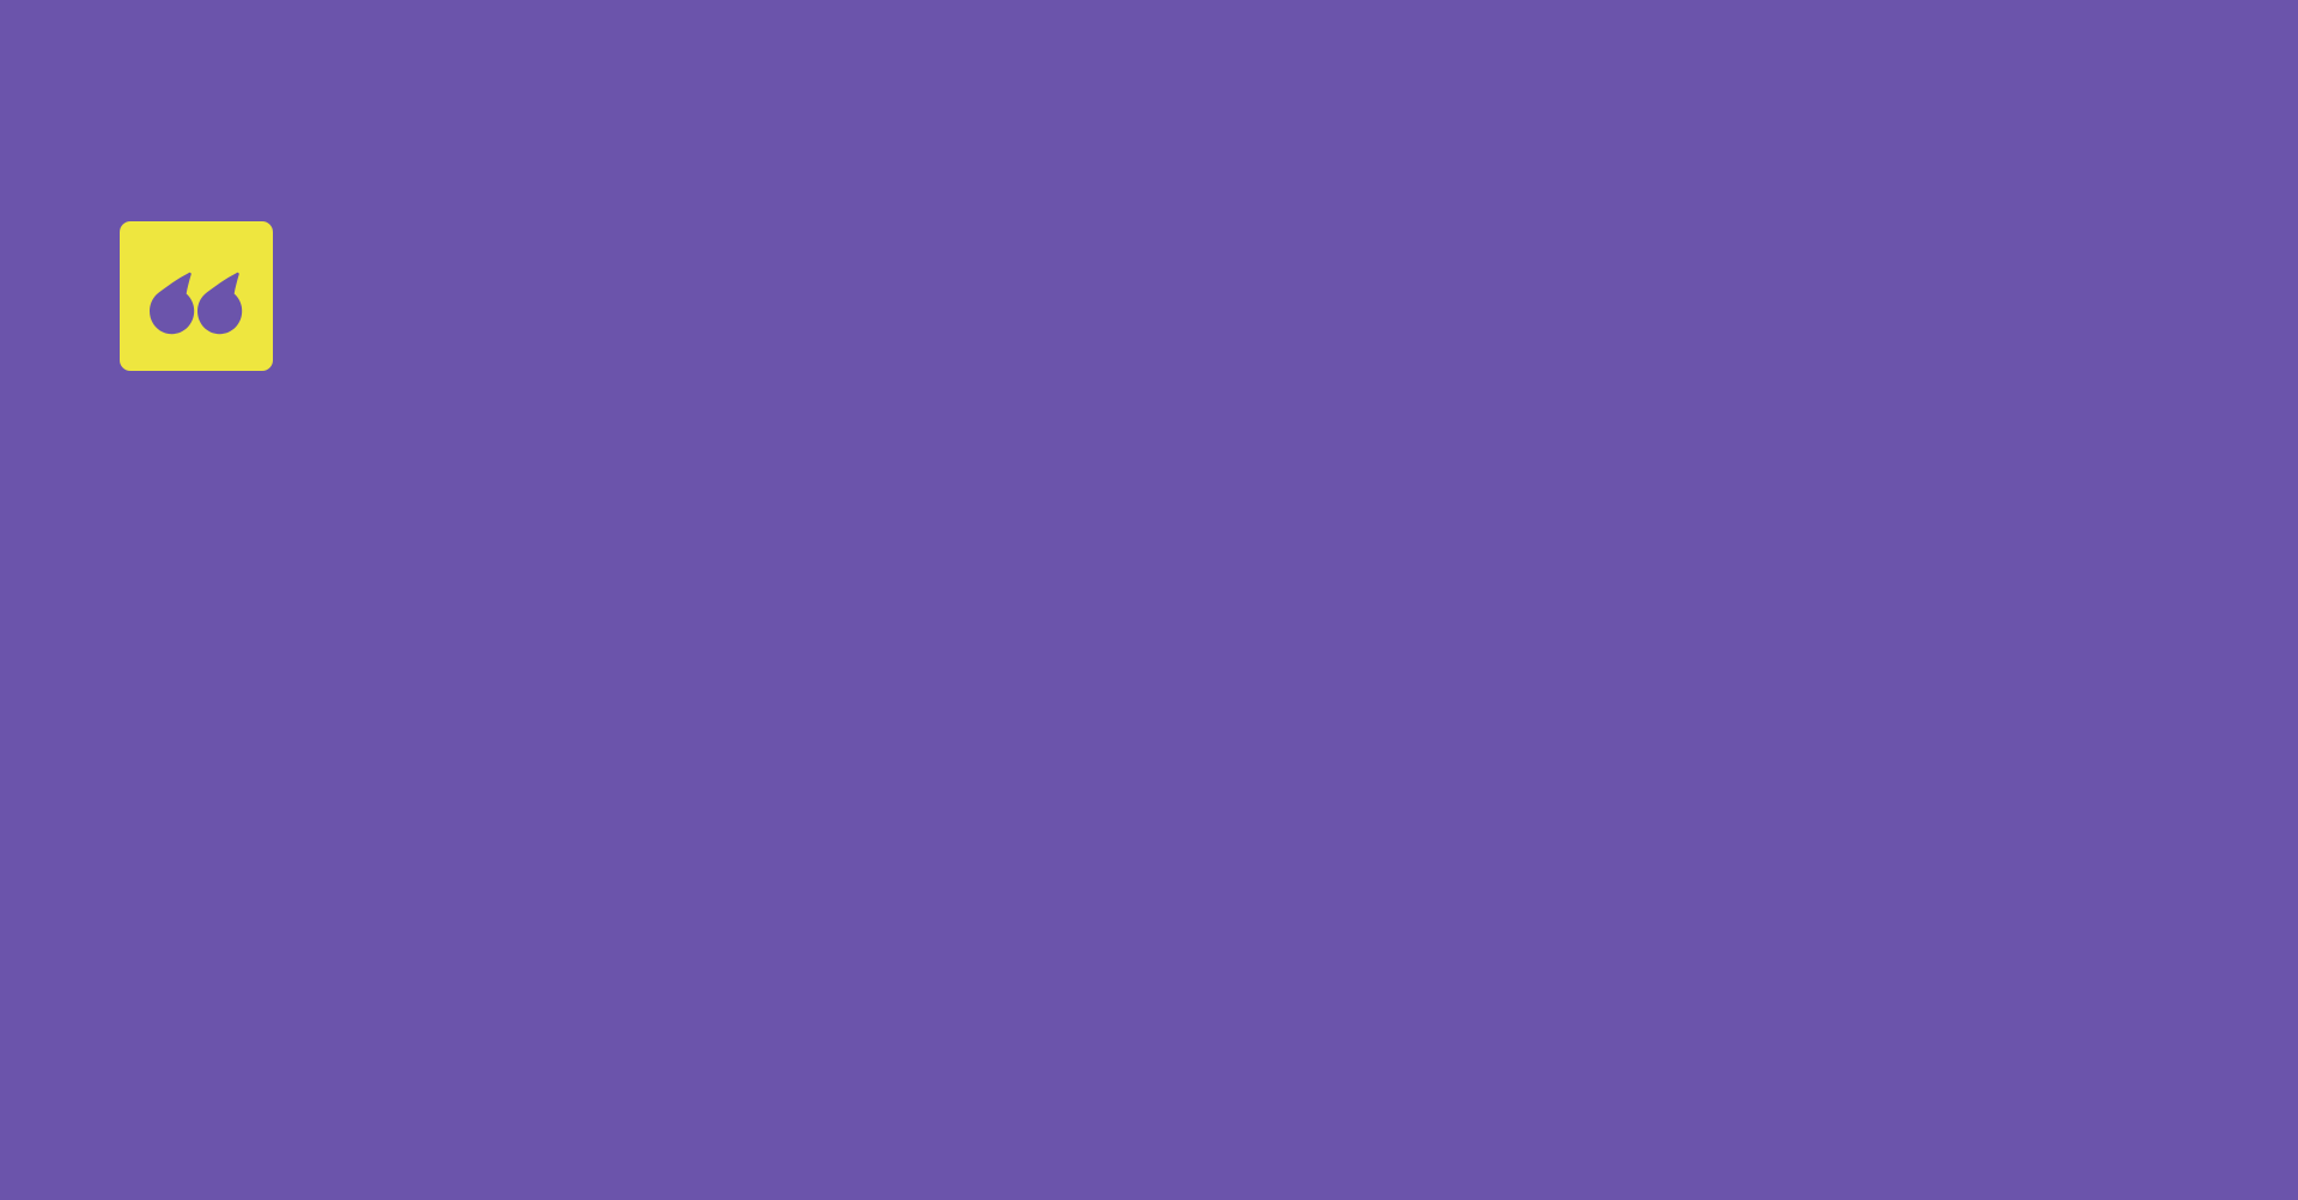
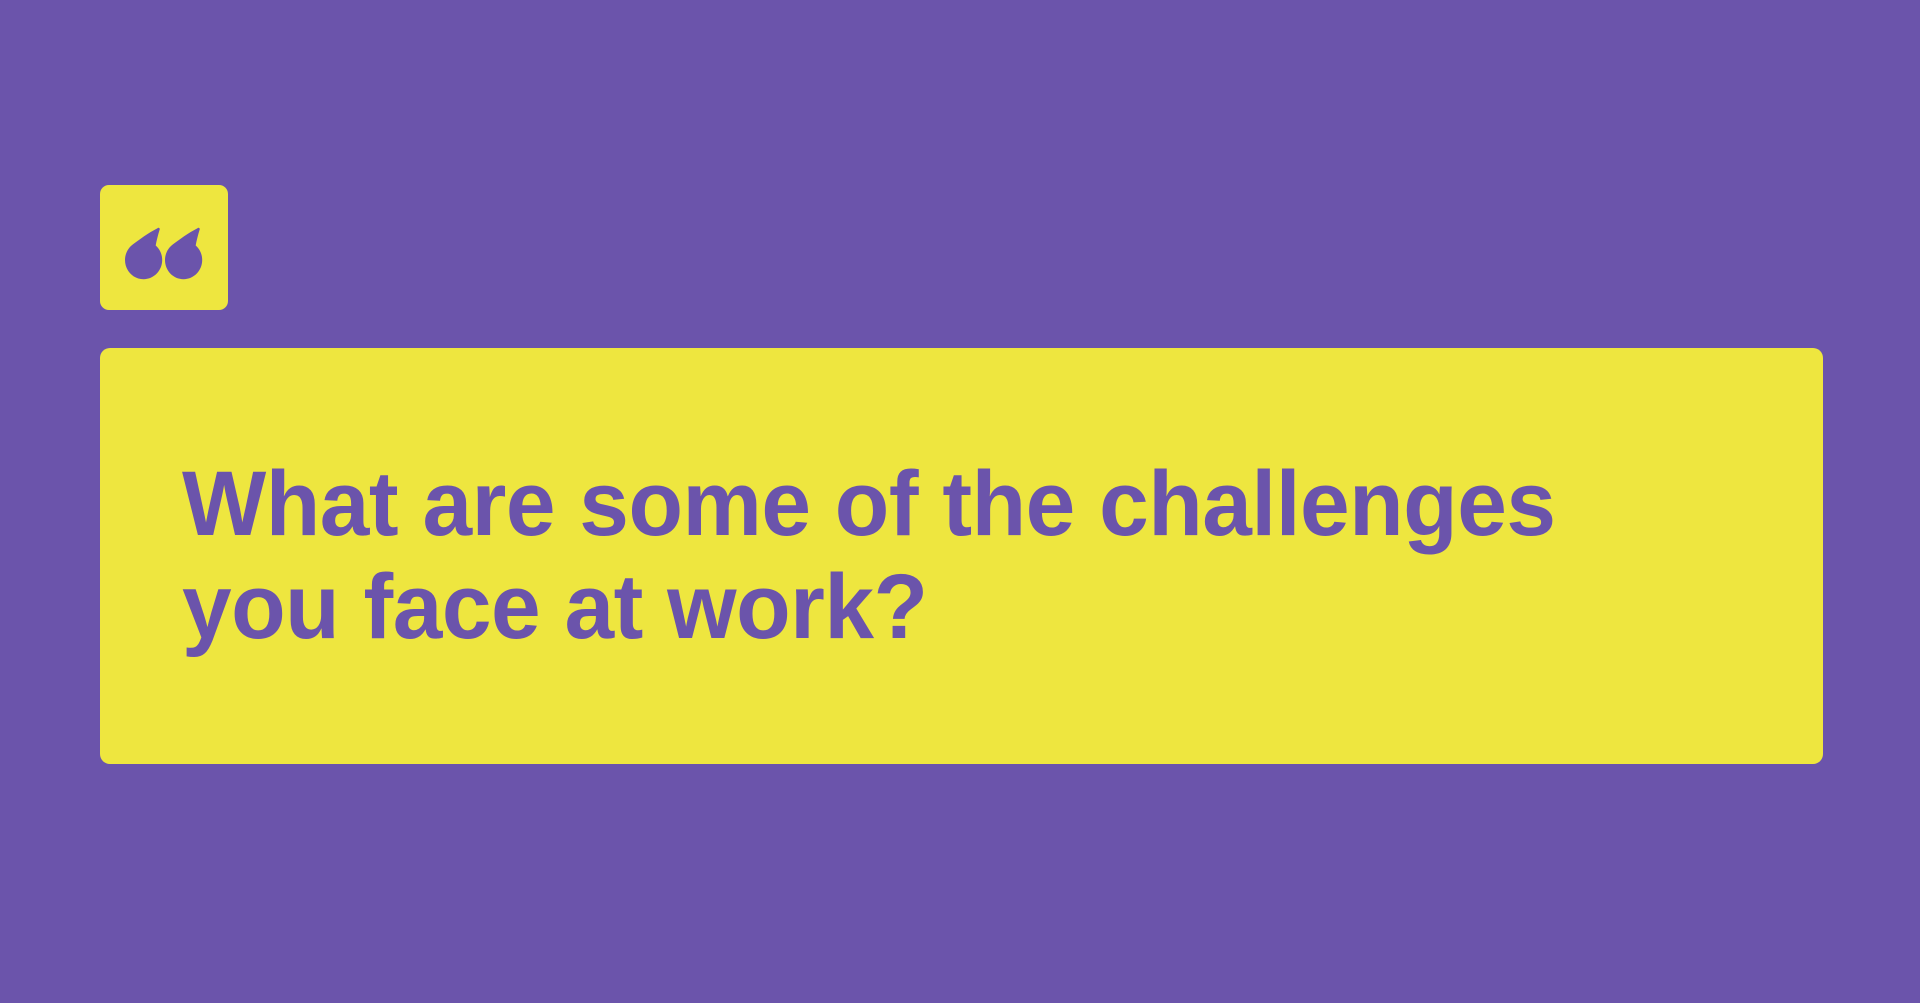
+ What are some of the challenges
+ you face at work?
